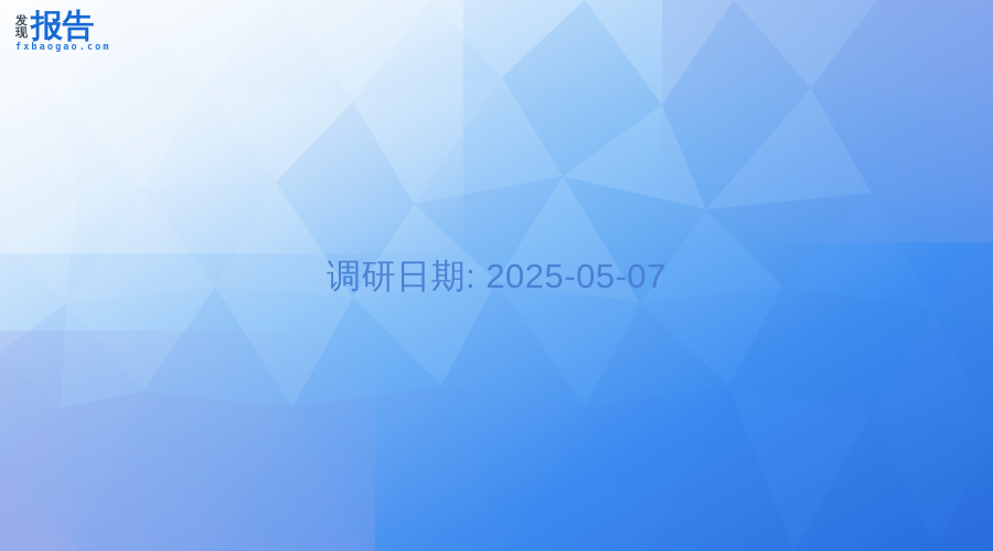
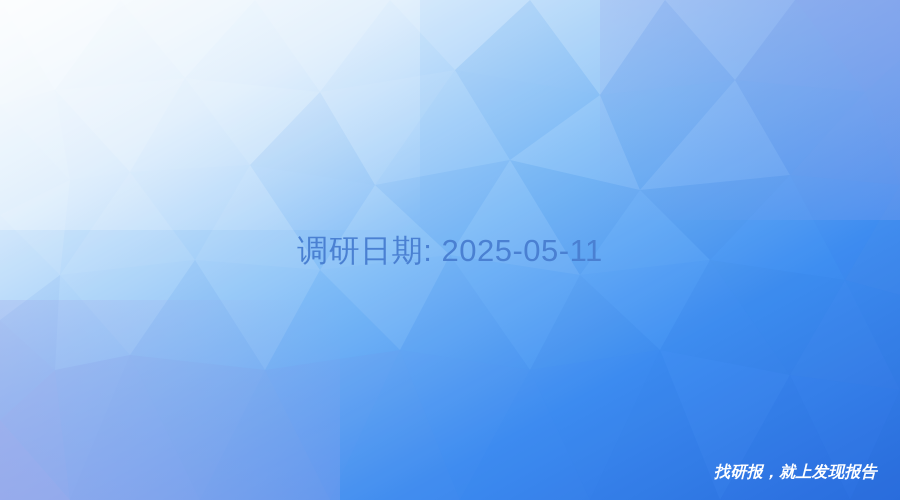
- 发
- 现
- 报告
- fxbaogao.com
- 调研日期: 2025-05-07
+ 调研日期: 2025-05-11
+ 找研报，就上发现报告
